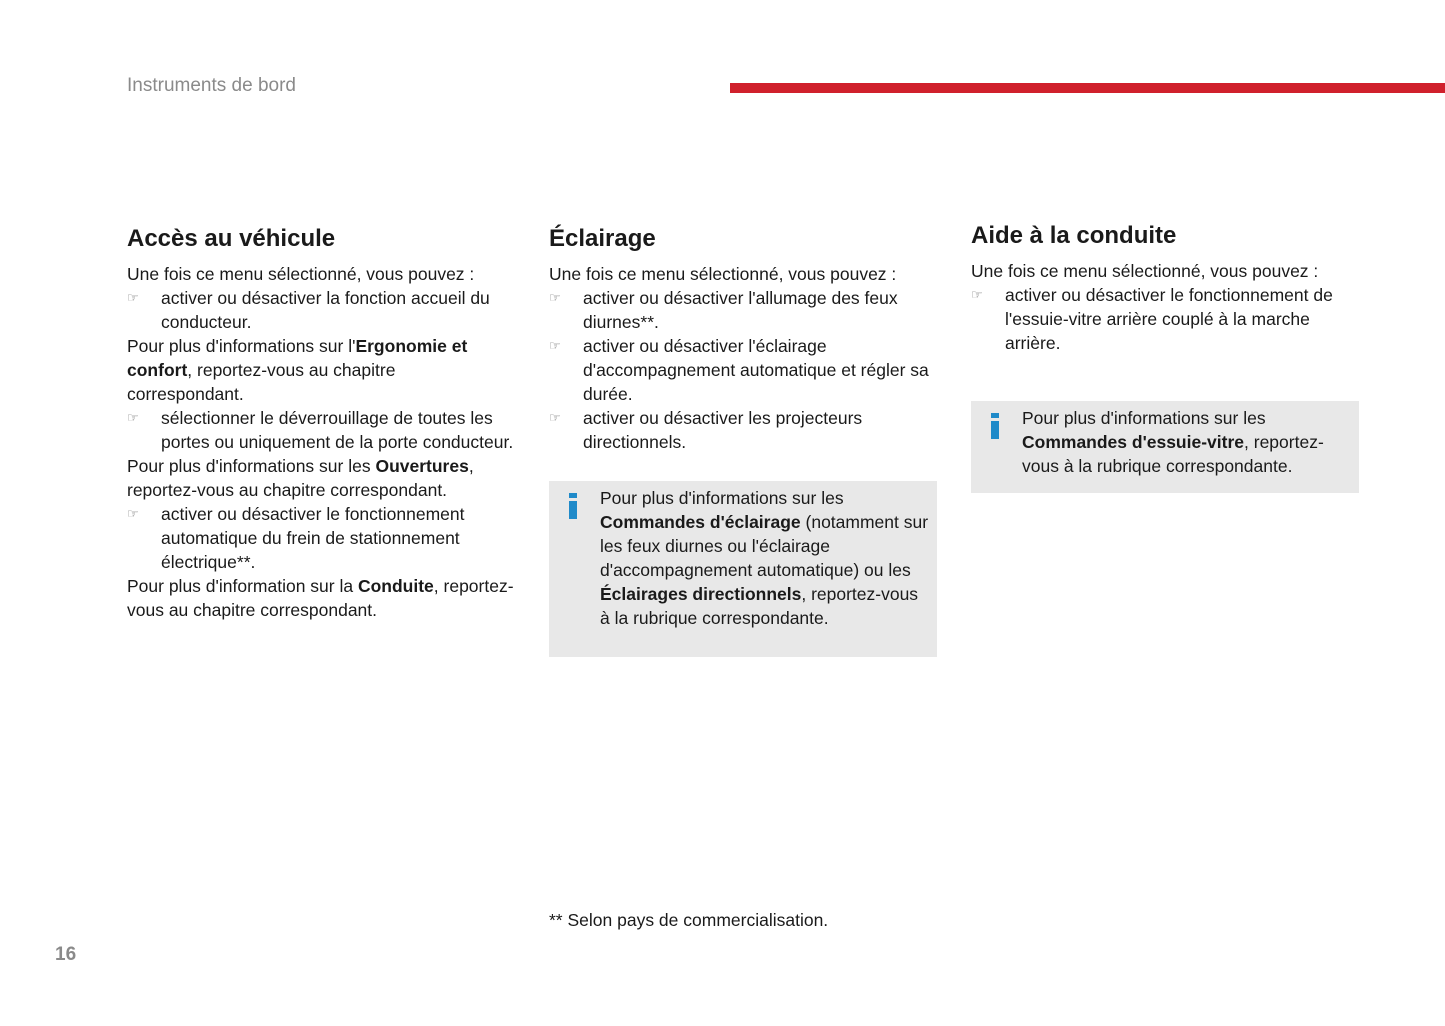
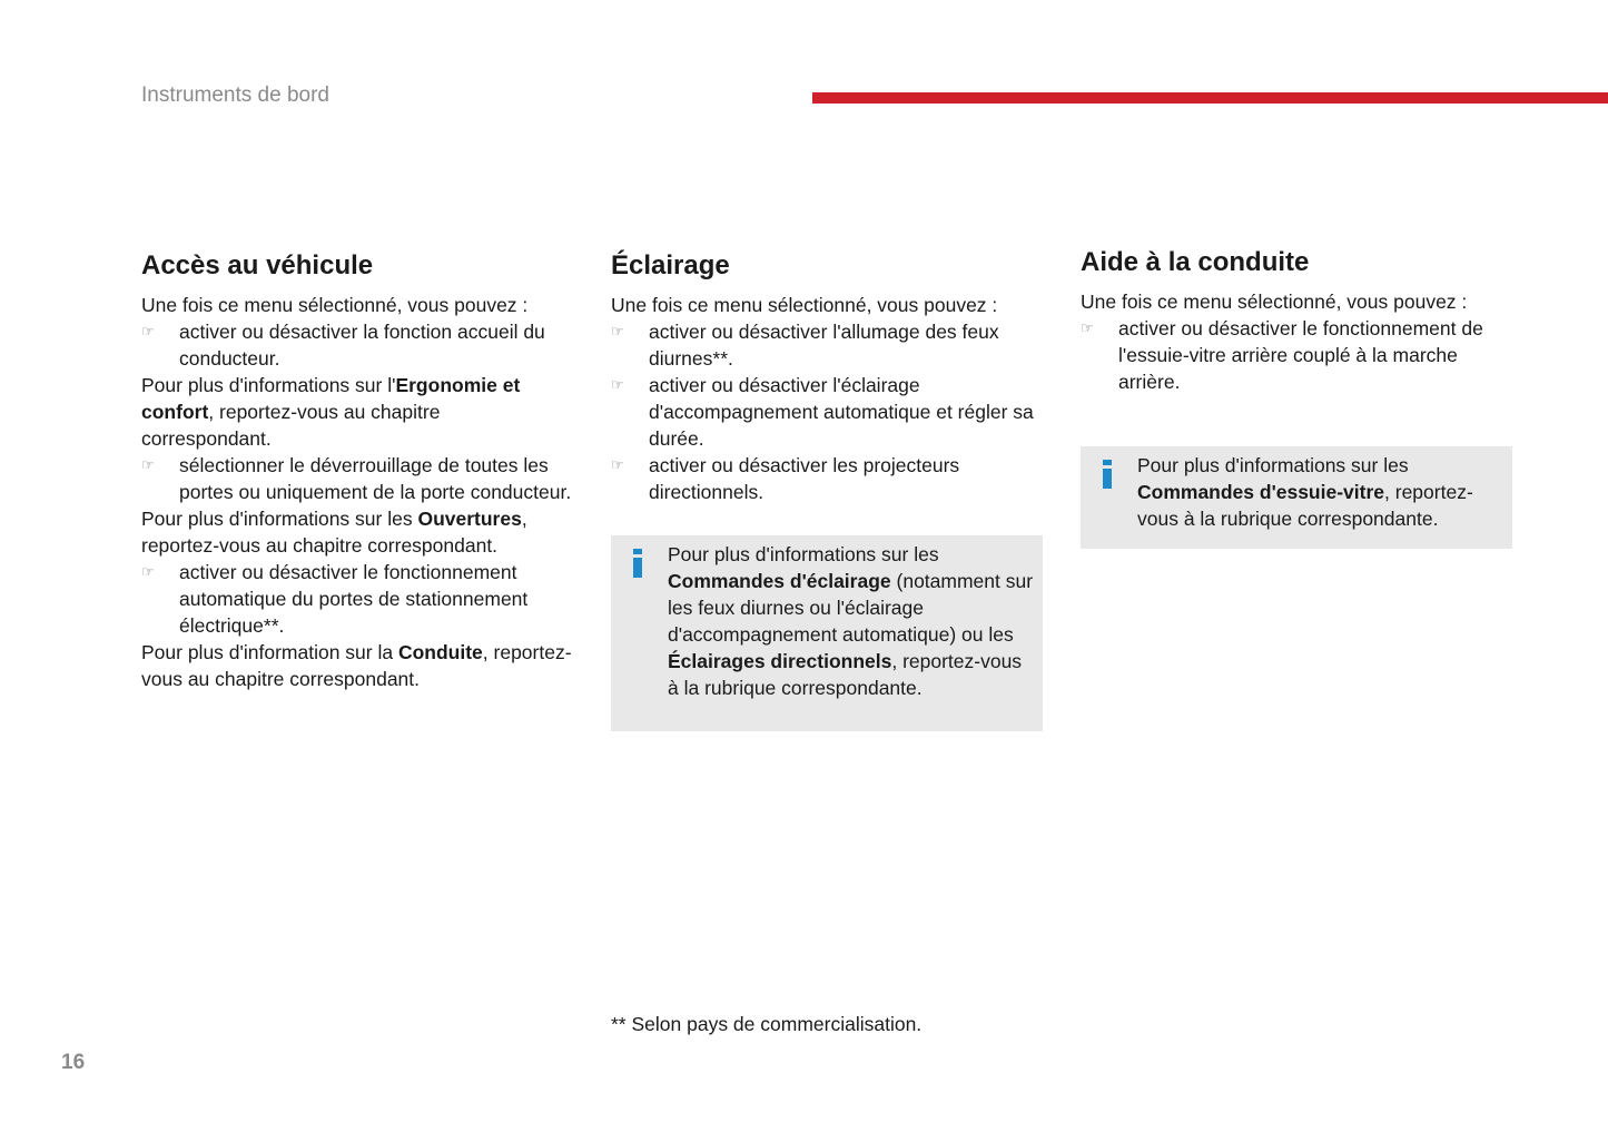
  Instruments de bord
  Accès au véhicule
  Une fois ce menu sélectionné, vous pouvez :
  ☞
  activer ou désactiver la fonction accueil du conducteur.
  Pour plus d'informations sur l'Ergonomie et confort, reportez-vous au chapitre correspondant.
  ☞
  sélectionner le déverrouillage de toutes les portes ou uniquement de la porte conducteur.
  Pour plus d'informations sur les Ouvertures, reportez-vous au chapitre correspondant.
  ☞
- activer ou désactiver le fonctionnement automatique du frein de stationnement électrique**.
+ activer ou désactiver le fonctionnement automatique du portes de stationnement électrique**.
  Pour plus d'information sur la Conduite, reportez-vous au chapitre correspondant.
  Éclairage
  Une fois ce menu sélectionné, vous pouvez :
  ☞
  activer ou désactiver l'allumage des feux diurnes**.
  ☞
  activer ou désactiver l'éclairage d'accompagnement automatique et régler sa durée.
  ☞
  activer ou désactiver les projecteurs directionnels.
  Pour plus d'informations sur les Commandes d'éclairage (notamment sur les feux diurnes ou l'éclairage d'accompagnement automatique) ou les Éclairages directionnels, reportez-vous à la rubrique correspondante.
  Aide à la conduite
  Une fois ce menu sélectionné, vous pouvez :
  ☞
  activer ou désactiver le fonctionnement de l'essuie-vitre arrière couplé à la marche arrière.
  Pour plus d'informations sur les Commandes d'essuie-vitre, reportez-vous à la rubrique correspondante.
  ** Selon pays de commercialisation.
  16
